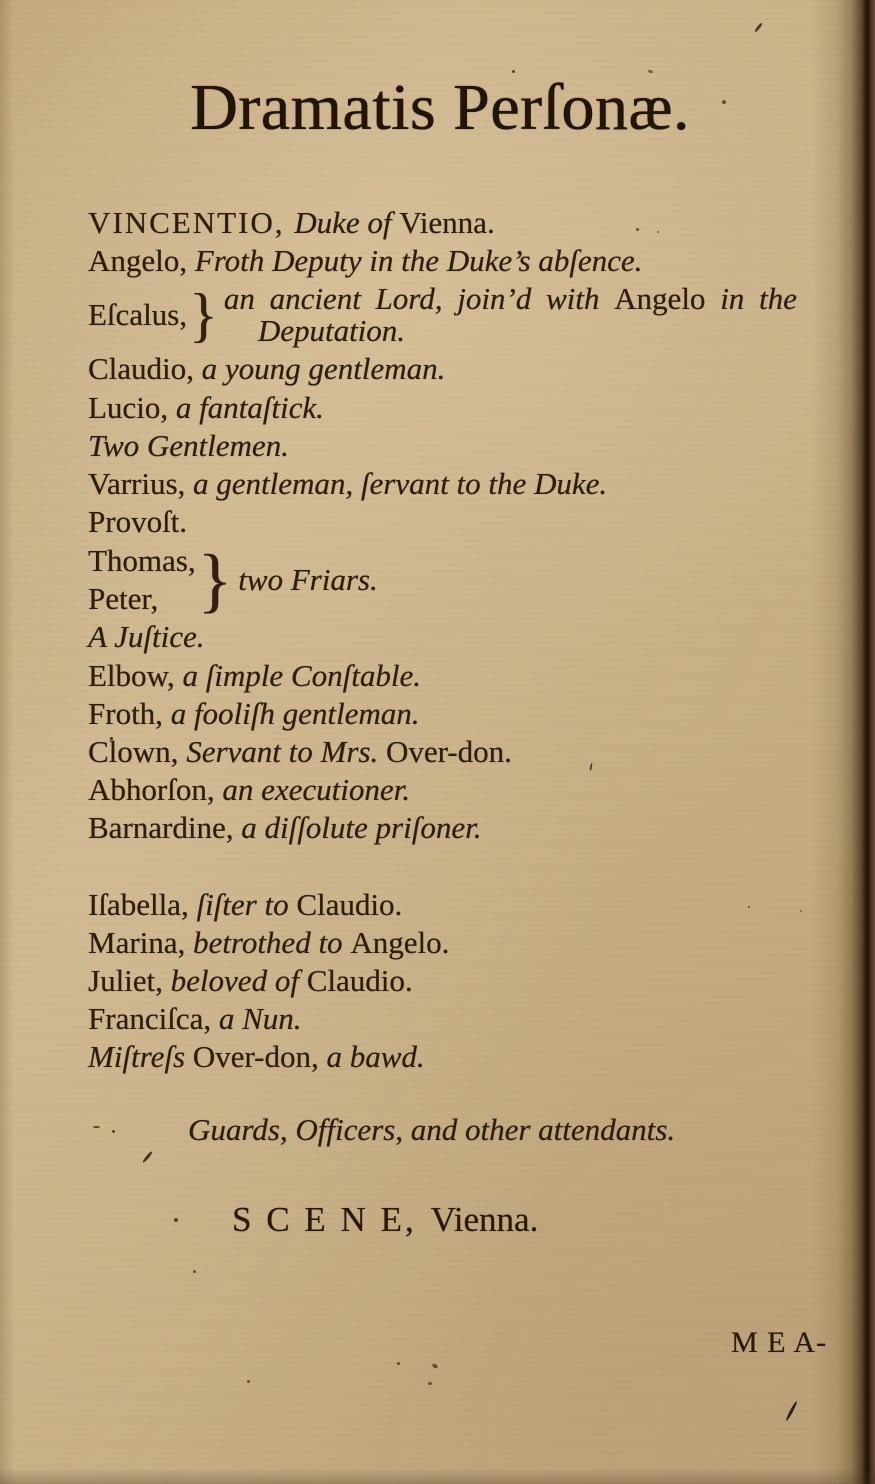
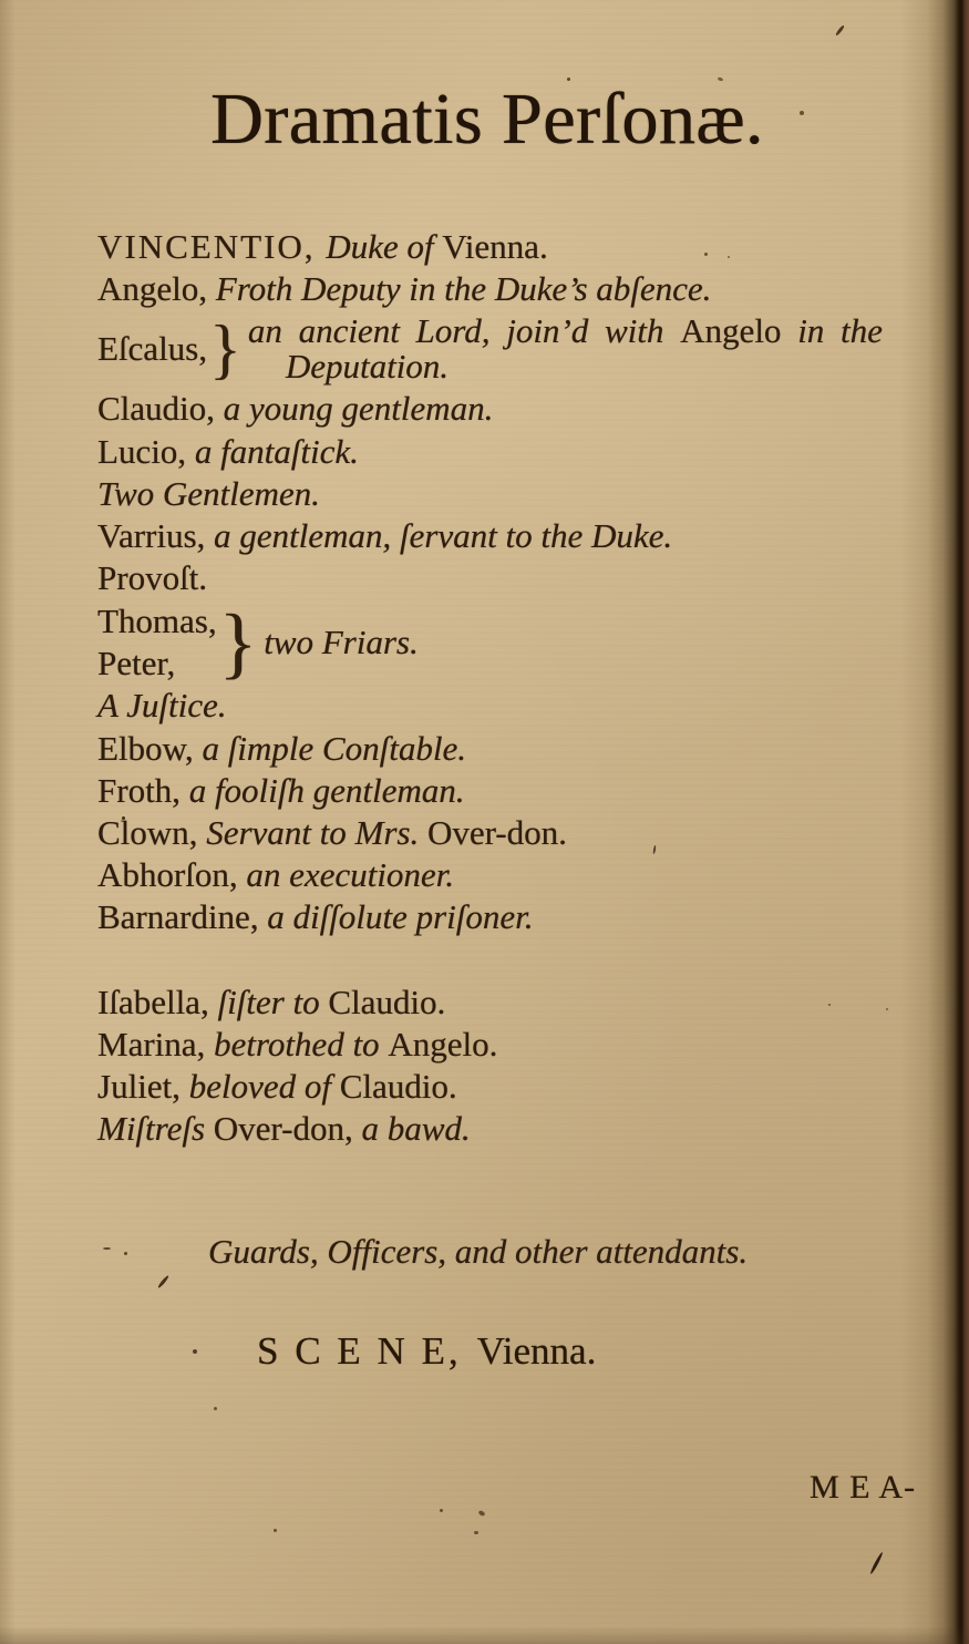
  Dramatis Perſonæ.
  VINCENTIO, Duke of Vienna.
  Angelo, Froth Deputy in the Duke’s abſence.
  Eſcalus,
  }
  an ancient Lord, join’d with Angelo in the
  Deputation.
  Claudio, a young gentleman.
  Lucio, a fantaſtick.
  Two Gentlemen.
  Varrius, a gentleman, ſervant to the Duke.
  Provoſt.
  Thomas,
  Peter,
  }
  two Friars.
  A Juſtice.
  Elbow, a ſimple Conſtable.
  Froth, a fooliſh gentleman.
  Clown, Servant to Mrs. Over-don.
  Abhorſon, an executioner.
  Barnardine, a diſſolute priſoner.
  Iſabella, ſiſter to Claudio.
  Marina, betrothed to Angelo.
  Juliet, beloved of Claudio.
- Franciſca, a Nun.
  Miſtreſs Over-don, a bawd.
  Guards, Officers, and other attendants.
  S C E N E, Vienna.
  M E A-
